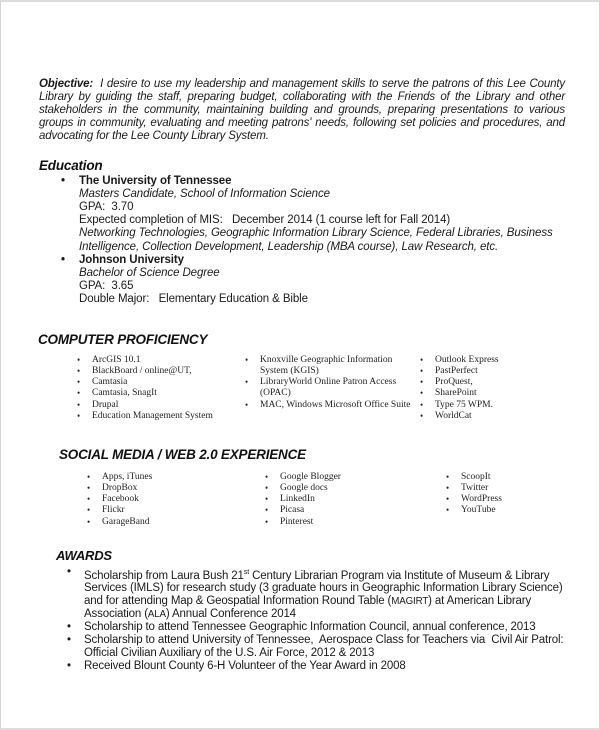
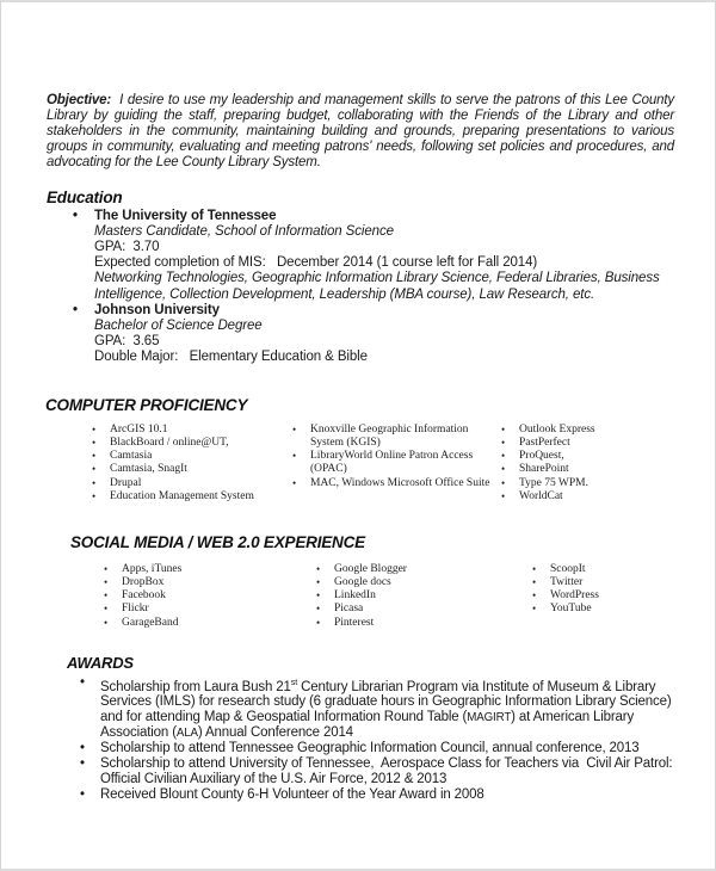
  Objective: I desire to use my leadership and management skills to serve the patrons of this Lee County Library by guiding the staff, preparing budget, collaborating with the Friends of the Library and other stakeholders in the community, maintaining building and grounds, preparing presentations to various groups in community, evaluating and meeting patrons' needs, following set policies and procedures, and advocating for the Lee County Library System.
  Education
  The University of Tennessee
  Masters Candidate, School of Information Science
  GPA: 3.70
  Expected completion of MIS: December 2014 (1 course left for Fall 2014)
  Networking Technologies, Geographic Information Library Science, Federal Libraries, Business Intelligence, Collection Development, Leadership (MBA course), Law Research, etc.
  Johnson University
  Bachelor of Science Degree
  GPA: 3.65
  Double Major: Elementary Education & Bible
  COMPUTER PROFICIENCY
  ArcGIS 10.1
  BlackBoard / online@UT,
  Camtasia
  Camtasia, SnagIt
  Drupal
  Education Management System
  Knoxville Geographic Information System (KGIS)
  LibraryWorld Online Patron Access (OPAC)
  MAC, Windows Microsoft Office Suite
  Outlook Express
  PastPerfect
  ProQuest,
  SharePoint
  Type 75 WPM.
  WorldCat
  SOCIAL MEDIA / WEB 2.0 EXPERIENCE
  Apps, iTunes
  DropBox
  Facebook
  Flickr
  GarageBand
  Google Blogger
  Google docs
  LinkedIn
  Picasa
  Pinterest
  ScoopIt
  Twitter
  WordPress
  YouTube
  AWARDS
- Scholarship from Laura Bush 21st Century Librarian Program via Institute of Museum & Library Services (IMLS) for research study (3 graduate hours in Geographic Information Library Science) and for attending Map & Geospatial Information Round Table (MAGIRT) at American Library Association (ALA) Annual Conference 2014
+ Scholarship from Laura Bush 21st Century Librarian Program via Institute of Museum & Library Services (IMLS) for research study (6 graduate hours in Geographic Information Library Science) and for attending Map & Geospatial Information Round Table (MAGIRT) at American Library Association (ALA) Annual Conference 2014
  Scholarship to attend Tennessee Geographic Information Council, annual conference, 2013
  Scholarship to attend University of Tennessee, Aerospace Class for Teachers via Civil Air Patrol: Official Civilian Auxiliary of the U.S. Air Force, 2012 & 2013
  Received Blount County 6-H Volunteer of the Year Award in 2008
